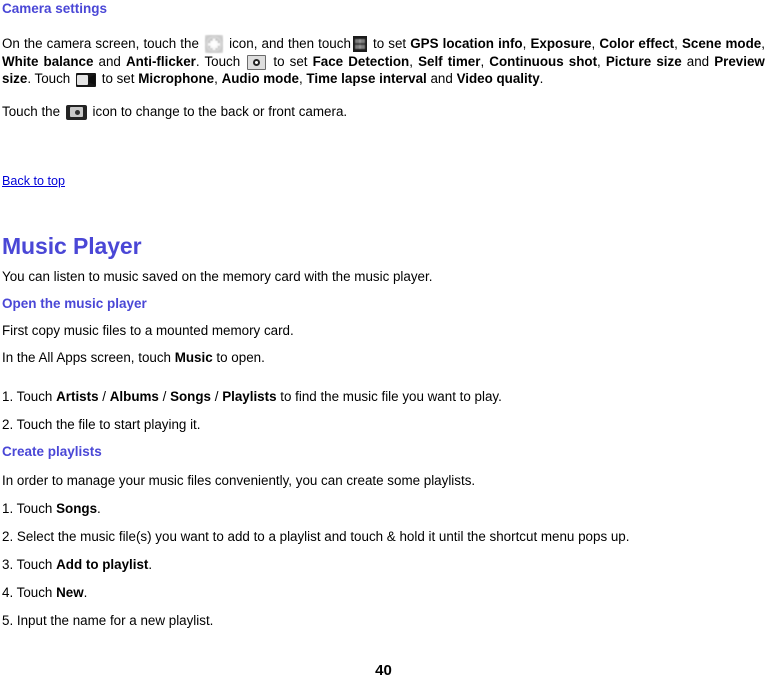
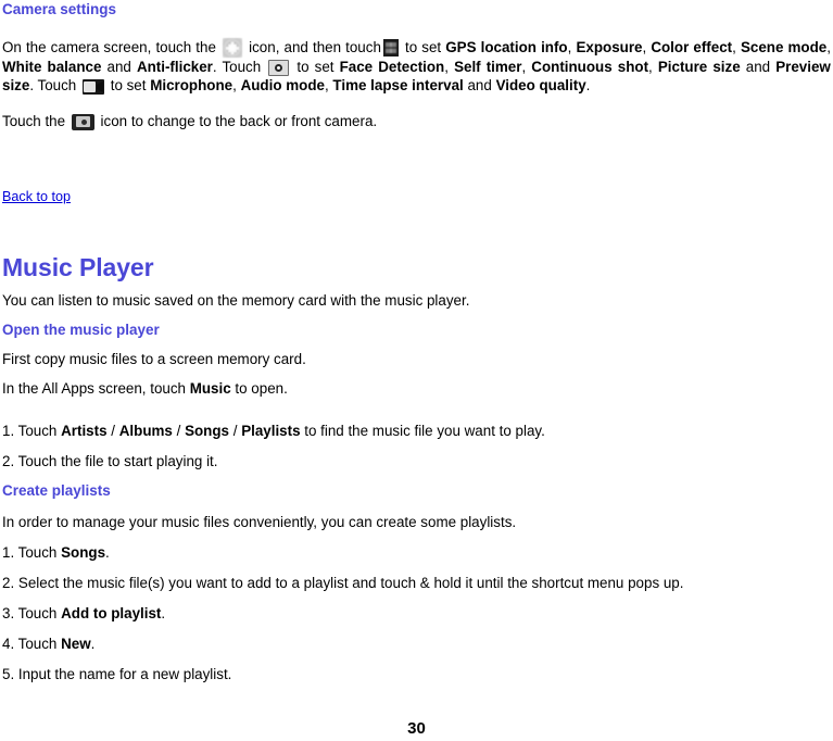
  Camera settings
  On the camera screen, touch the icon, and then touch to set GPS location info, Exposure, Color effect, Scene mode, White balance and Anti-flicker. Touch to set Face Detection, Self timer, Continuous shot, Picture size and Preview size. Touch to set Microphone, Audio mode, Time lapse interval and Video quality.
  Touch the icon to change to the back or front camera.
  Back to top
  Music Player
  You can listen to music saved on the memory card with the music player.
  Open the music player
- First copy music files to a mounted memory card.
+ First copy music files to a screen memory card.
  In the All Apps screen, touch Music to open.
  1. Touch Artists / Albums / Songs / Playlists to find the music file you want to play.
  2. Touch the file to start playing it.
  Create playlists
  In order to manage your music files conveniently, you can create some playlists.
  1. Touch Songs.
  2. Select the music file(s) you want to add to a playlist and touch & hold it until the shortcut menu pops up.
  3. Touch Add to playlist.
  4. Touch New.
  5. Input the name for a new playlist.
- 40
+ 30
